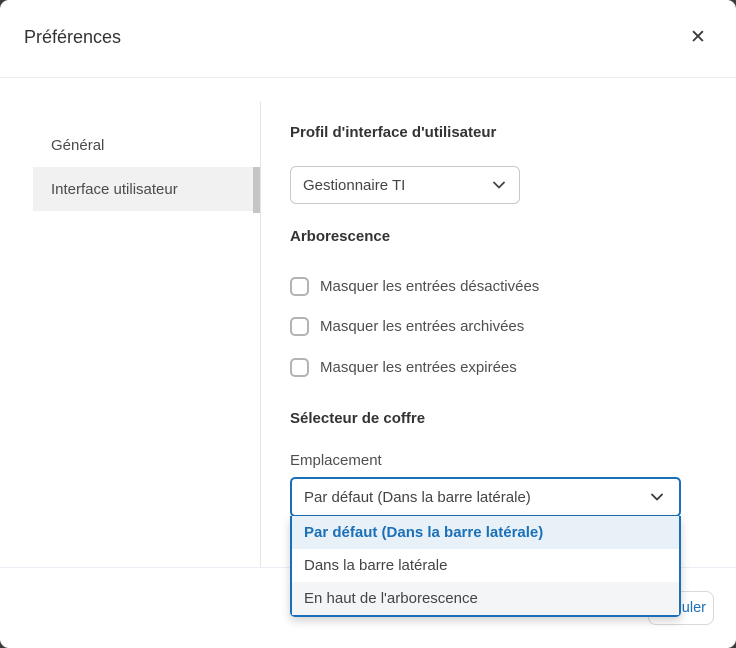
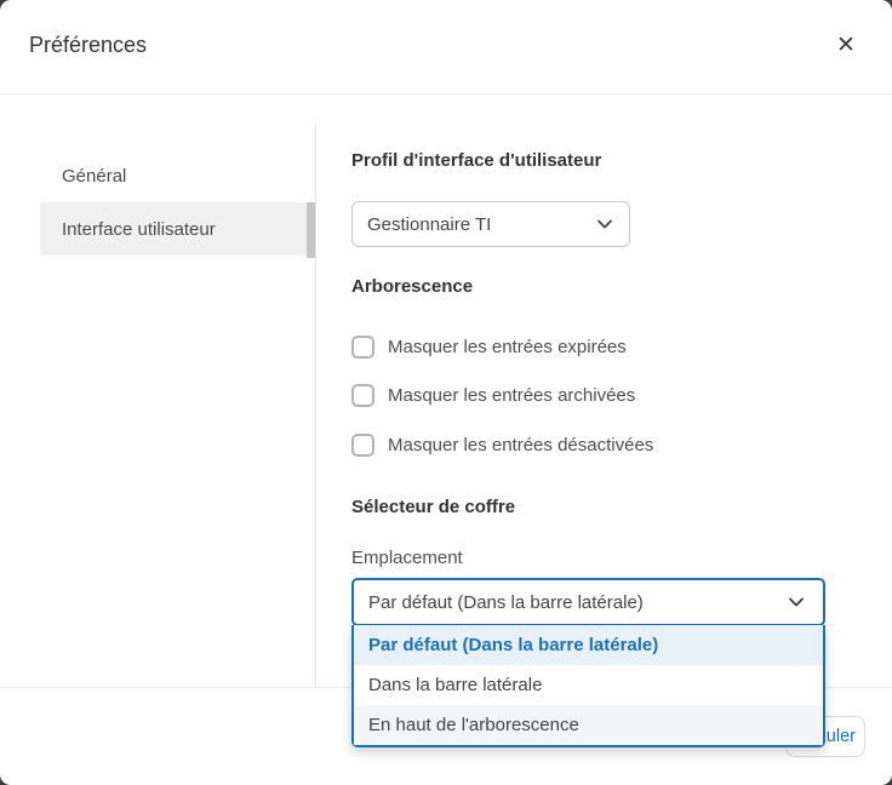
  Préférences
  ✕
  Général
  Interface utilisateur
  Profil d'interface d'utilisateur
  Gestionnaire TI
  Arborescence
- Masquer les entrées désactivées
+ Masquer les entrées expirées
  Masquer les entrées archivées
- Masquer les entrées expirées
+ Masquer les entrées désactivées
  Sélecteur de coffre
  Emplacement
  Par défaut (Dans la barre latérale)
  Par défaut (Dans la barre latérale)
  Dans la barre latérale
  En haut de l'arborescence
